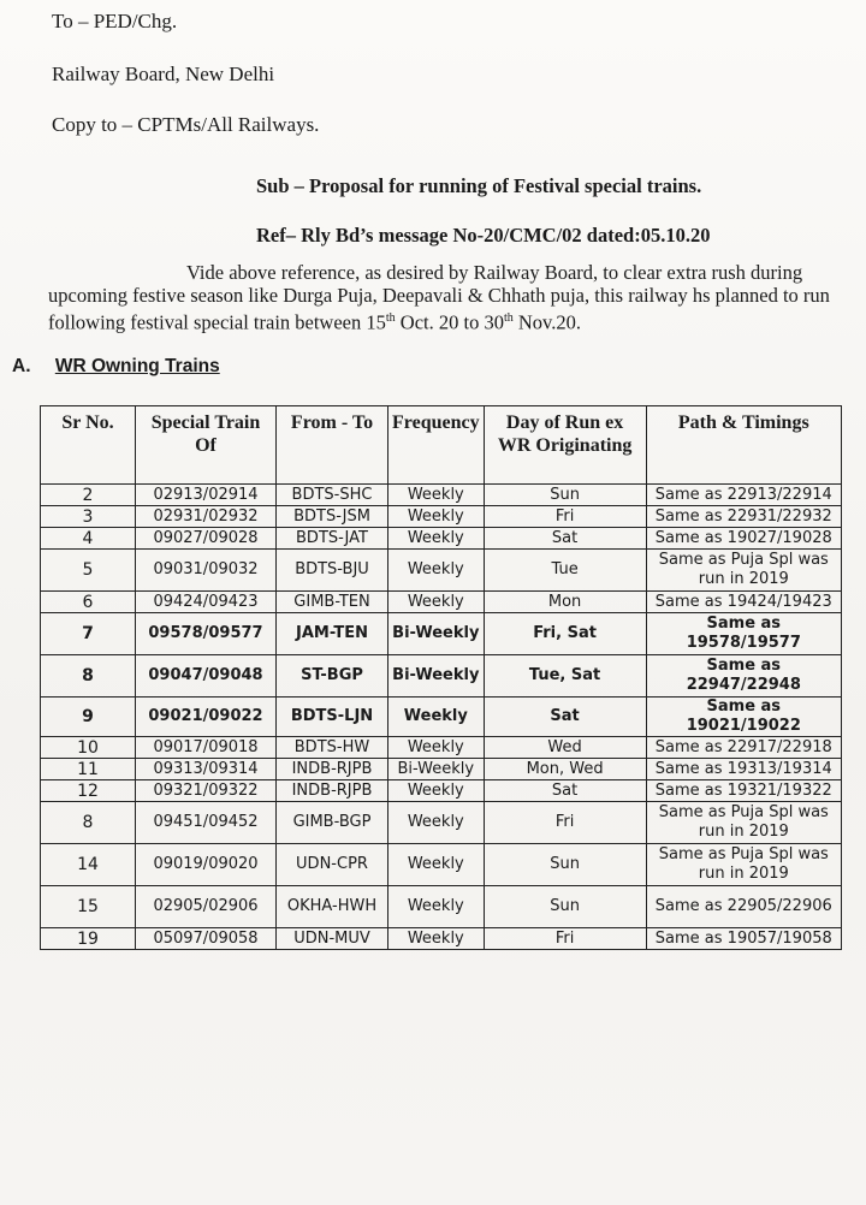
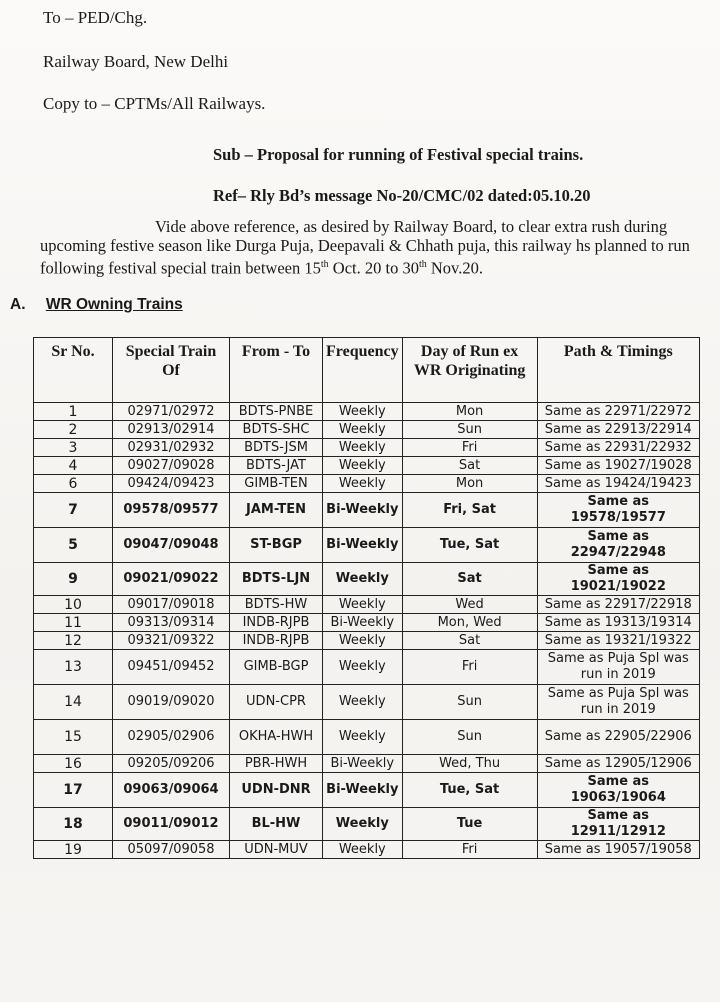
  To – PED/Chg.
  Railway Board, New Delhi
  Copy to – CPTMs/All Railways.
  Sub – Proposal for running of Festival special trains.
  Ref– Rly Bd’s message No-20/CMC/02 dated:05.10.20
  Vide above reference, as desired by Railway Board, to clear extra rush during
  upcoming festive season like Durga Puja, Deepavali & Chhath puja, this railway hs planned to run following festival special train between 15th Oct. 20 to 30th Nov.20.
  A. WR Owning Trains
  Sr No.	Special Train Of	From - To	Frequency	Day of Run ex WR Originating	Path & Timings
+ 1	02971/02972	BDTS-PNBE	Weekly	Mon	Same as 22971/22972
  2	02913/02914	BDTS-SHC	Weekly	Sun	Same as 22913/22914
  3	02931/02932	BDTS-JSM	Weekly	Fri	Same as 22931/22932
  4	09027/09028	BDTS-JAT	Weekly	Sat	Same as 19027/19028
- 5	09031/09032	BDTS-BJU	Weekly	Tue	Same as Puja Spl was run in 2019
  6	09424/09423	GIMB-TEN	Weekly	Mon	Same as 19424/19423
  7	09578/09577	JAM-TEN	Bi-Weekly	Fri, Sat	Same as 19578/19577
- 8	09047/09048	ST-BGP	Bi-Weekly	Tue, Sat	Same as 22947/22948
+ 5	09047/09048	ST-BGP	Bi-Weekly	Tue, Sat	Same as 22947/22948
  9	09021/09022	BDTS-LJN	Weekly	Sat	Same as 19021/19022
  10	09017/09018	BDTS-HW	Weekly	Wed	Same as 22917/22918
  11	09313/09314	INDB-RJPB	Bi-Weekly	Mon, Wed	Same as 19313/19314
  12	09321/09322	INDB-RJPB	Weekly	Sat	Same as 19321/19322
- 8	09451/09452	GIMB-BGP	Weekly	Fri	Same as Puja Spl was run in 2019
+ 13	09451/09452	GIMB-BGP	Weekly	Fri	Same as Puja Spl was run in 2019
  14	09019/09020	UDN-CPR	Weekly	Sun	Same as Puja Spl was run in 2019
  15	02905/02906	OKHA-HWH	Weekly	Sun	Same as 22905/22906
+ 16	09205/09206	PBR-HWH	Bi-Weekly	Wed, Thu	Same as 12905/12906
+ 17	09063/09064	UDN-DNR	Bi-Weekly	Tue, Sat	Same as 19063/19064
+ 18	09011/09012	BL-HW	Weekly	Tue	Same as 12911/12912
  19	05097/09058	UDN-MUV	Weekly	Fri	Same as 19057/19058
